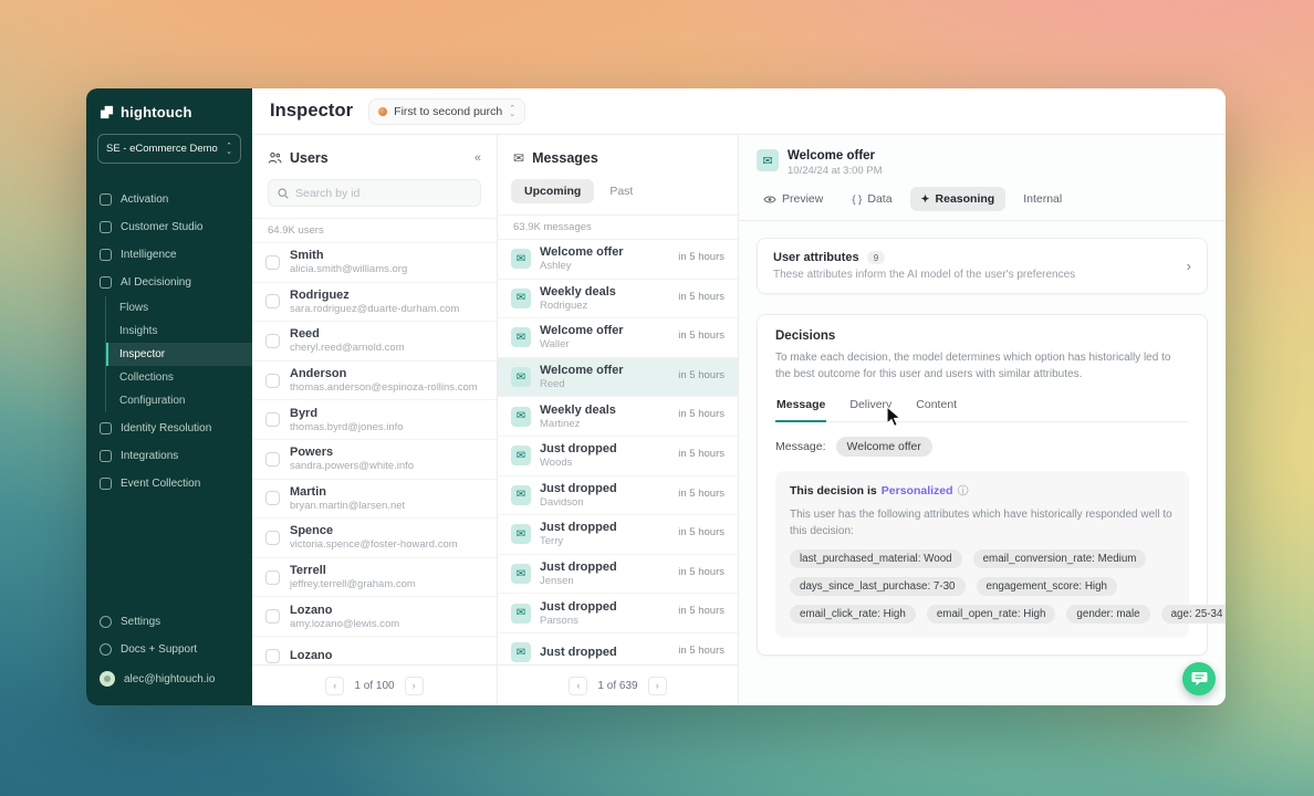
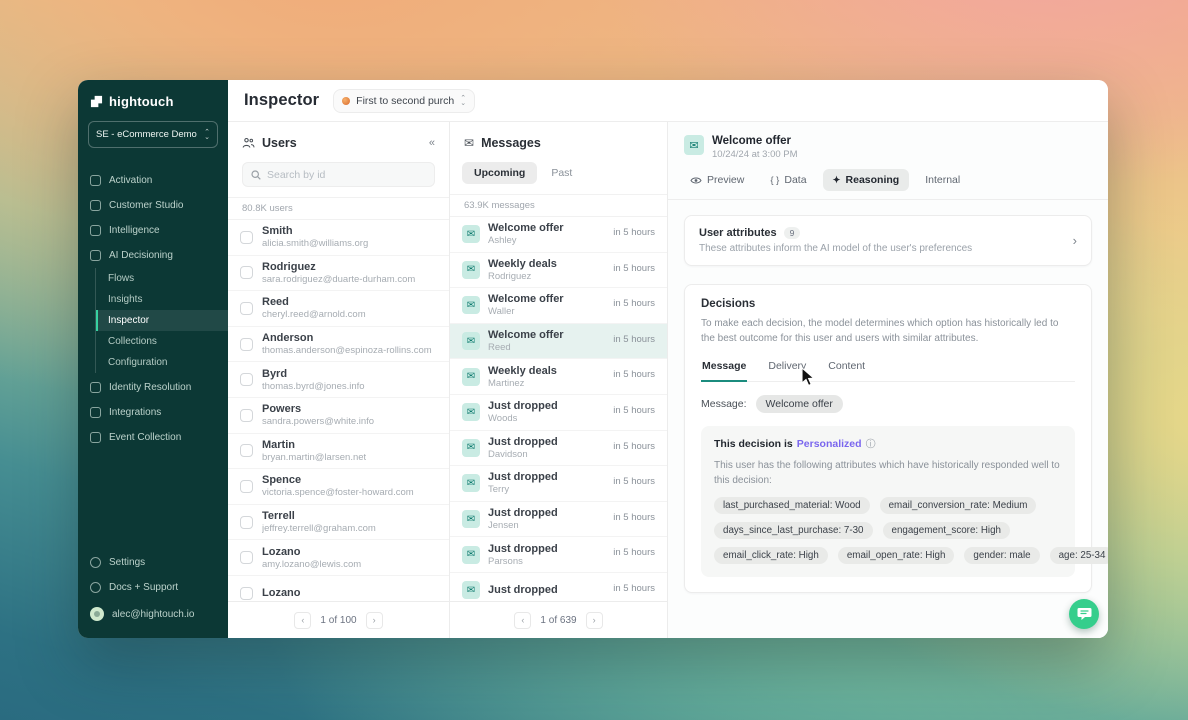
  hightouch
  SE - eCommerce Demo
  Activation
  Customer Studio
  Intelligence
  AI Decisioning
  Flows
  Insights
  Inspector
  Collections
  Configuration
  Identity Resolution
  Integrations
  Event Collection
  Settings
  Docs + Support
  alec@hightouch.io
  Inspector
  First to second purch
  Users
  «
  Search by id
- 64.9K users
+ 80.8K users
  Smith
  alicia.smith@williams.org
  Rodriguez
  sara.rodriguez@duarte-durham.com
  Reed
  cheryl.reed@arnold.com
  Anderson
  thomas.anderson@espinoza-rollins.com
  Byrd
  thomas.byrd@jones.info
  Powers
  sandra.powers@white.info
  Martin
  bryan.martin@larsen.net
  Spence
  victoria.spence@foster-howard.com
  Terrell
  jeffrey.terrell@graham.com
  Lozano
  amy.lozano@lewis.com
  Lozano
  ‹
  1 of 100
  ›
  ✉
  Messages
  Upcoming
  Past
  63.9K messages
  ✉
  Welcome offer
  Ashley
  in 5 hours
  ✉
  Weekly deals
  Rodriguez
  in 5 hours
  ✉
  Welcome offer
  Waller
  in 5 hours
  ✉
  Welcome offer
  Reed
  in 5 hours
  ✉
  Weekly deals
  Martinez
  in 5 hours
  ✉
  Just dropped
  Woods
  in 5 hours
  ✉
  Just dropped
  Davidson
  in 5 hours
  ✉
  Just dropped
  Terry
  in 5 hours
  ✉
  Just dropped
  Jensen
  in 5 hours
  ✉
  Just dropped
  Parsons
  in 5 hours
  ✉
  Just dropped
  in 5 hours
  ‹
  1 of 639
  ›
  ✉
  Welcome offer
  10/24/24 at 3:00 PM
  Preview
  { }
  Data
  ✦
  Reasoning
  Internal
  User attributes
  9
  These attributes inform the AI model of the user's preferences
  ›
  Decisions
  To make each decision, the model determines which option has historically led to the best outcome for this user and users with similar attributes.
  Message
  Delivery
  Content
  Message:
  Welcome offer
  This decision is
  Personalized
  ⓘ
  This user has the following attributes which have historically responded well to this decision:
  last_purchased_material: Wood
  email_conversion_rate: Medium
  days_since_last_purchase: 7-30
  engagement_score: High
  email_click_rate: High
  email_open_rate: High
  gender: male
  age: 25-34
